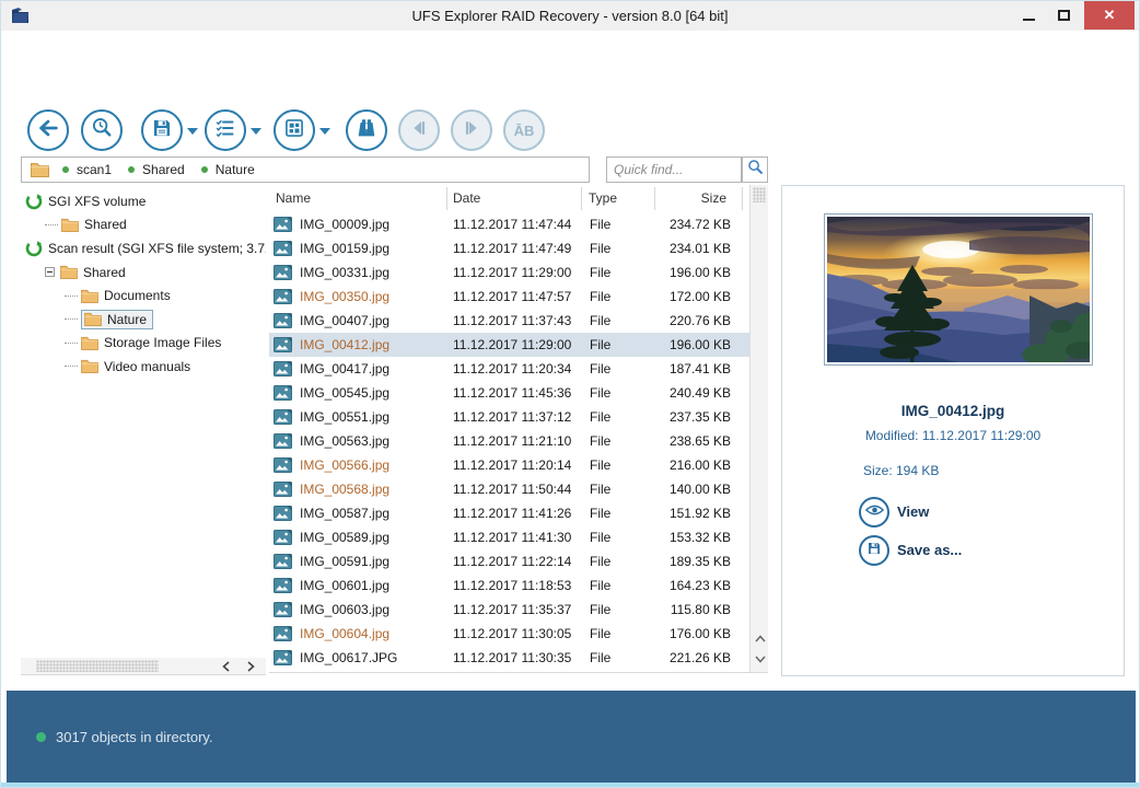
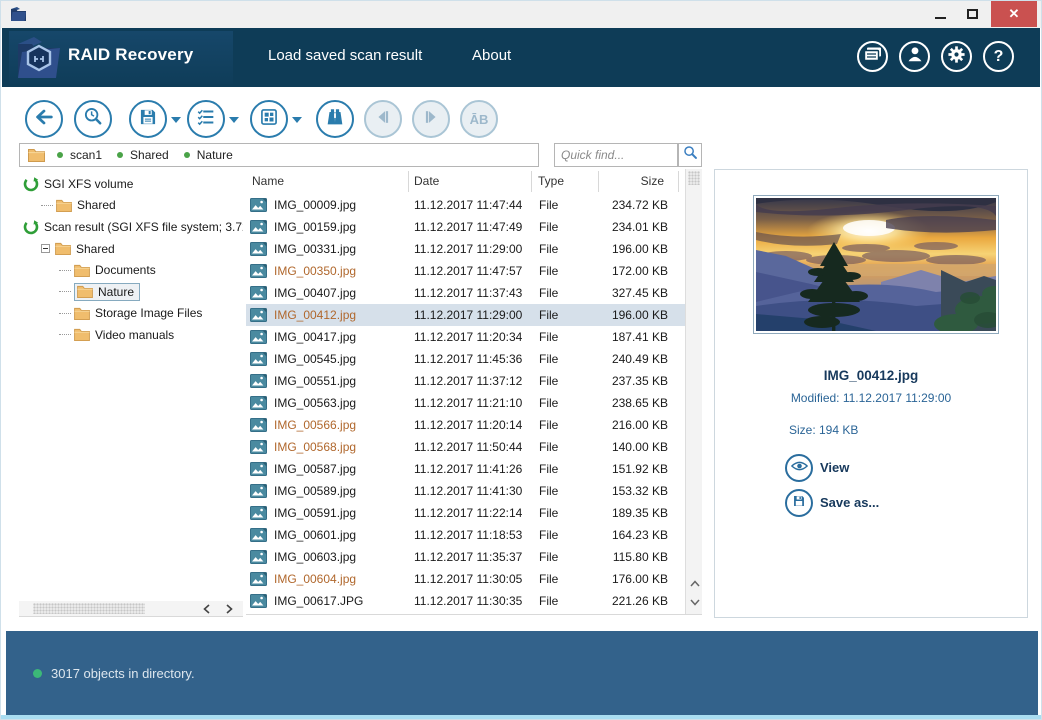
- UFS Explorer RAID Recovery - version 8.0 [64 bit]
  ✕
+ RAID Recovery
+ Load saved scan result
+ About
+ ?
  ĀB
  scan1
  Shared
  Nature
  Quick find...
  SGI XFS volume
  Shared
  Scan result (SGI XFS file system; 3.7
  Shared
  Documents
  Nature
  Storage Image Files
  Video manuals
  Name
  Date
  Type
  Size
  IMG_00009.jpg
  11.12.2017 11:47:44
  File
  234.72 KB
  IMG_00159.jpg
  11.12.2017 11:47:49
  File
  234.01 KB
  IMG_00331.jpg
  11.12.2017 11:29:00
  File
  196.00 KB
  IMG_00350.jpg
  11.12.2017 11:47:57
  File
  172.00 KB
  IMG_00407.jpg
  11.12.2017 11:37:43
  File
- 220.76 KB
+ 327.45 KB
  IMG_00412.jpg
  11.12.2017 11:29:00
  File
  196.00 KB
  IMG_00417.jpg
  11.12.2017 11:20:34
  File
  187.41 KB
  IMG_00545.jpg
  11.12.2017 11:45:36
  File
  240.49 KB
  IMG_00551.jpg
  11.12.2017 11:37:12
  File
  237.35 KB
  IMG_00563.jpg
  11.12.2017 11:21:10
  File
  238.65 KB
  IMG_00566.jpg
  11.12.2017 11:20:14
  File
  216.00 KB
  IMG_00568.jpg
  11.12.2017 11:50:44
  File
  140.00 KB
  IMG_00587.jpg
  11.12.2017 11:41:26
  File
  151.92 KB
  IMG_00589.jpg
  11.12.2017 11:41:30
  File
  153.32 KB
  IMG_00591.jpg
  11.12.2017 11:22:14
  File
  189.35 KB
  IMG_00601.jpg
  11.12.2017 11:18:53
  File
  164.23 KB
  IMG_00603.jpg
  11.12.2017 11:35:37
  File
  115.80 KB
  IMG_00604.jpg
  11.12.2017 11:30:05
  File
  176.00 KB
  IMG_00617.JPG
  11.12.2017 11:30:35
  File
  221.26 KB
  IMG_00412.jpg
  Modified: 11.12.2017 11:29:00
  Size: 194 KB
  View
  Save as...
  3017 objects in directory.
